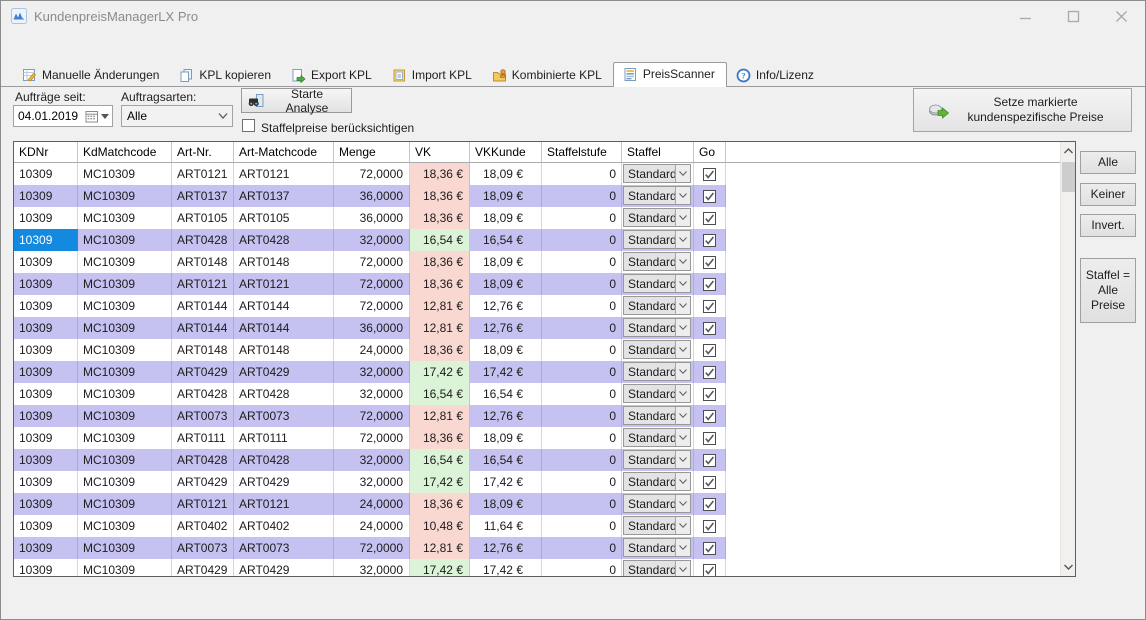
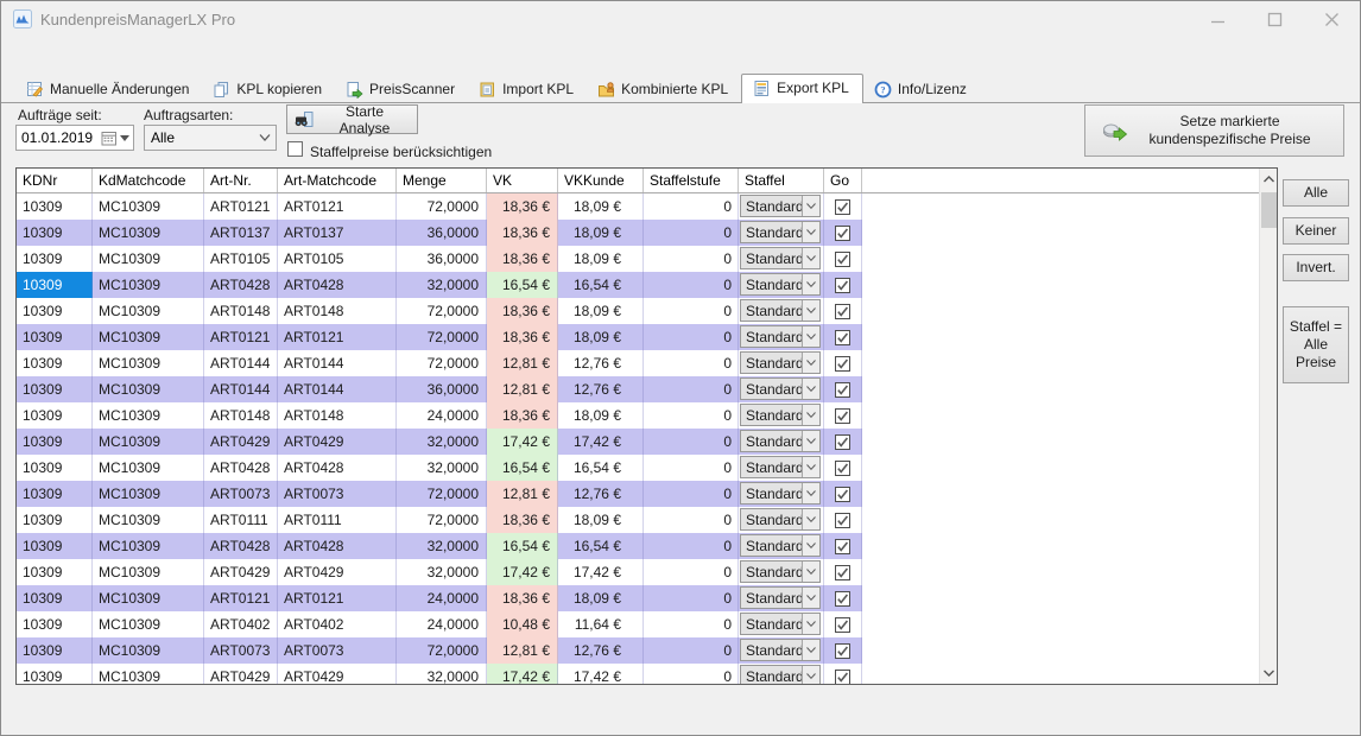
  KundenpreisManagerLX Pro
  Manuelle Änderungen
  KPL kopieren
- Export KPL
+ PreisScanner
  Import KPL
  Kombinierte KPL
- PreisScanner
+ Export KPL
  ?
  Info/Lizenz
  Aufträge seit:
- 04.01.2019
+ 01.01.2019
  Auftragsarten:
  Alle
  Starte Analyse
  Staffelpreise berücksichtigen
  Setze markierte
  kundenspezifische Preise
  KDNr
  KdMatchcode
  Art-Nr.
  Art-Matchcode
  Menge
  VK
  VKKunde
  Staffelstufe
  Staffel
  Go
  10309
  MC10309
  ART0121
  ART0121
  72,0000
  18,36 €
  18,09 €
  0
  Standard
  10309
  MC10309
  ART0137
  ART0137
  36,0000
  18,36 €
  18,09 €
  0
  Standard
  10309
  MC10309
  ART0105
  ART0105
  36,0000
  18,36 €
  18,09 €
  0
  Standard
  10309
  MC10309
  ART0428
  ART0428
  32,0000
  16,54 €
  16,54 €
  0
  Standard
  10309
  MC10309
  ART0148
  ART0148
  72,0000
  18,36 €
  18,09 €
  0
  Standard
  10309
  MC10309
  ART0121
  ART0121
  72,0000
  18,36 €
  18,09 €
  0
  Standard
  10309
  MC10309
  ART0144
  ART0144
  72,0000
  12,81 €
  12,76 €
  0
  Standard
  10309
  MC10309
  ART0144
  ART0144
  36,0000
  12,81 €
  12,76 €
  0
  Standard
  10309
  MC10309
  ART0148
  ART0148
  24,0000
  18,36 €
  18,09 €
  0
  Standard
  10309
  MC10309
  ART0429
  ART0429
  32,0000
  17,42 €
  17,42 €
  0
  Standard
  10309
  MC10309
  ART0428
  ART0428
  32,0000
  16,54 €
  16,54 €
  0
  Standard
  10309
  MC10309
  ART0073
  ART0073
  72,0000
  12,81 €
  12,76 €
  0
  Standard
  10309
  MC10309
  ART0111
  ART0111
  72,0000
  18,36 €
  18,09 €
  0
  Standard
  10309
  MC10309
  ART0428
  ART0428
  32,0000
  16,54 €
  16,54 €
  0
  Standard
  10309
  MC10309
  ART0429
  ART0429
  32,0000
  17,42 €
  17,42 €
  0
  Standard
  10309
  MC10309
  ART0121
  ART0121
  24,0000
  18,36 €
  18,09 €
  0
  Standard
  10309
  MC10309
  ART0402
  ART0402
  24,0000
  10,48 €
  11,64 €
  0
  Standard
  10309
  MC10309
  ART0073
  ART0073
  72,0000
  12,81 €
  12,76 €
  0
  Standard
  10309
  MC10309
  ART0429
  ART0429
  32,0000
  17,42 €
  17,42 €
  0
  Standard
  Alle
  Keiner
  Invert.
  Staffel = Alle Preise
